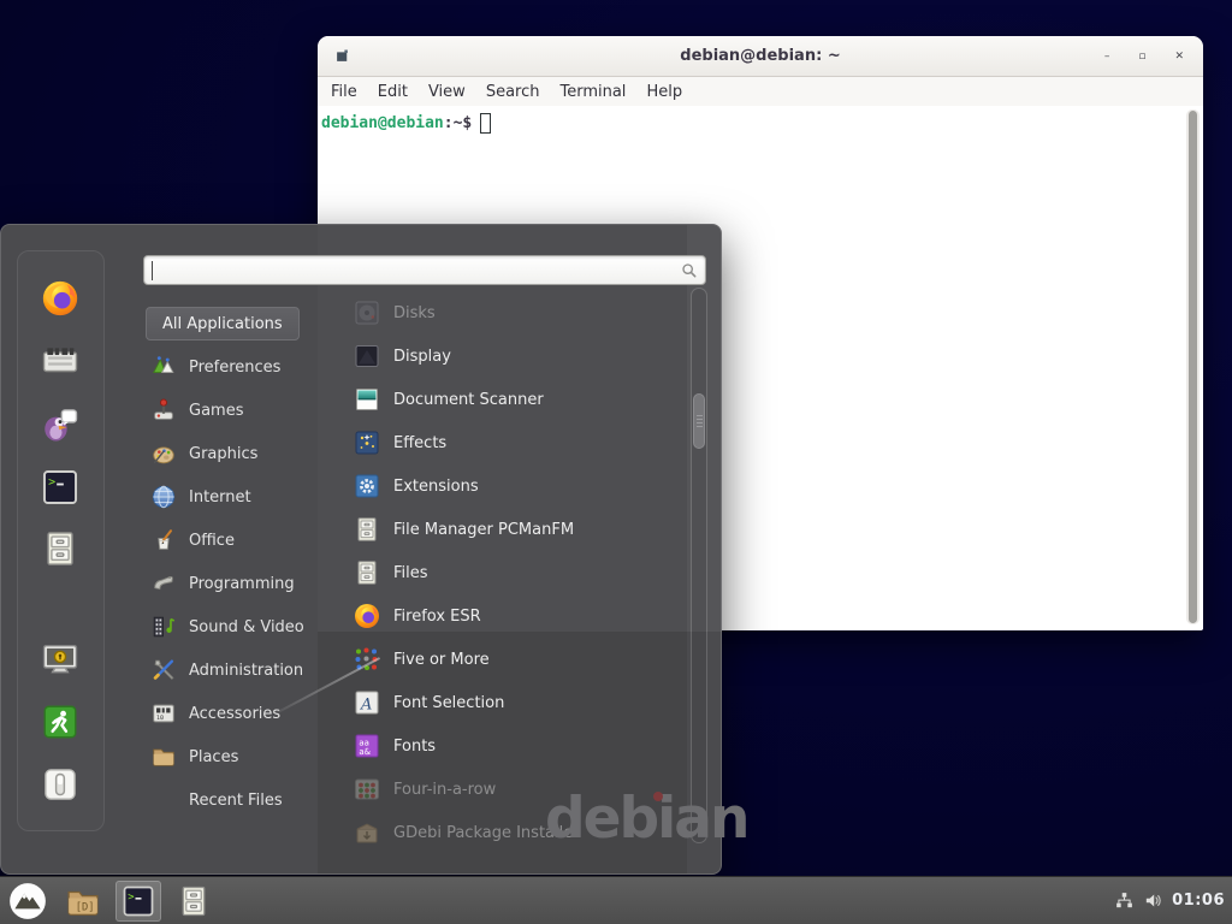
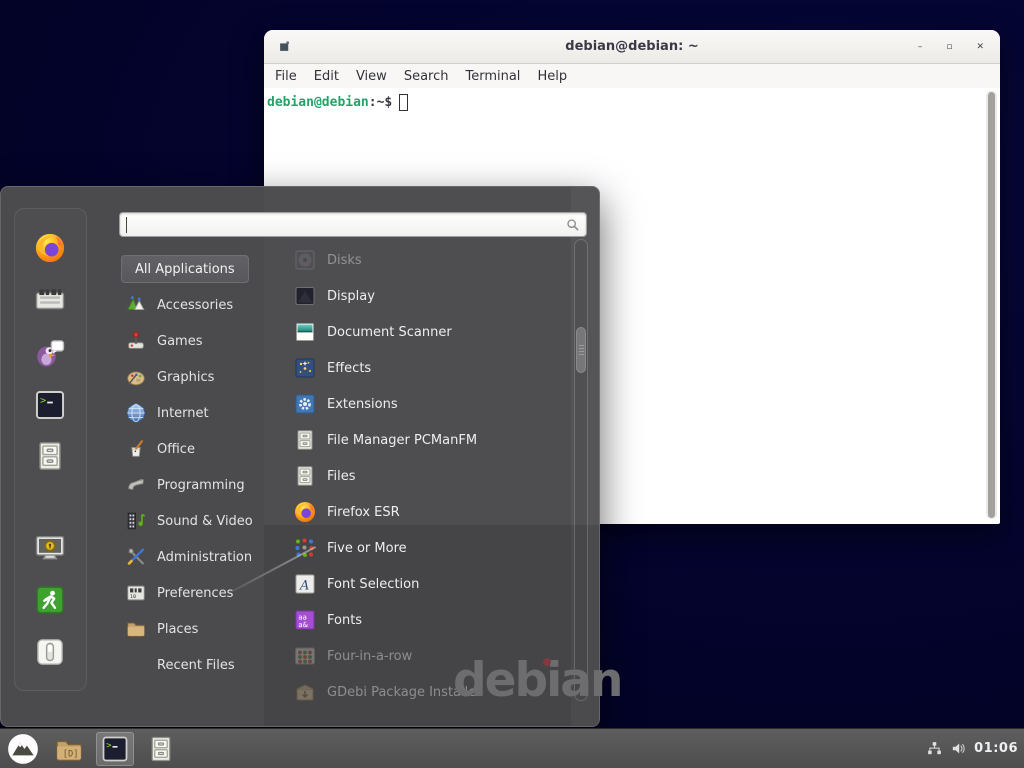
  debian@debian: ~
  –
  ▫
  ✕
  File
  Edit
  View
  Search
  Terminal
  Help
  debian@debian
  :~$
  >
  All Applications
- Preferences
+ Accessories
  Games
  Graphics
  Internet
  Office
  Programming
  Sound & Video
  Administration
- Accessories
+ Preferences
  Places
  Recent Files
  Disks
  Display
  Document Scanner
  Effects
  Extensions
  File Manager PCManFM
  Files
  Firefox ESR
  Five or More
  A
  Font Selection
  aa
  a&
  Fonts
  Four-in-a-row
  GDebi Package Installer
  debian
  [D]
  >
  01:06
